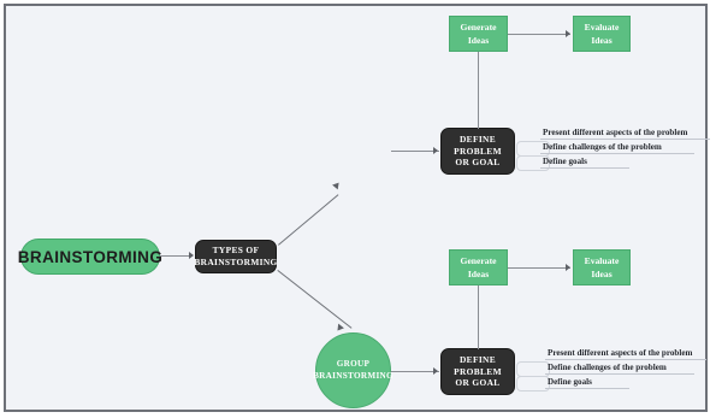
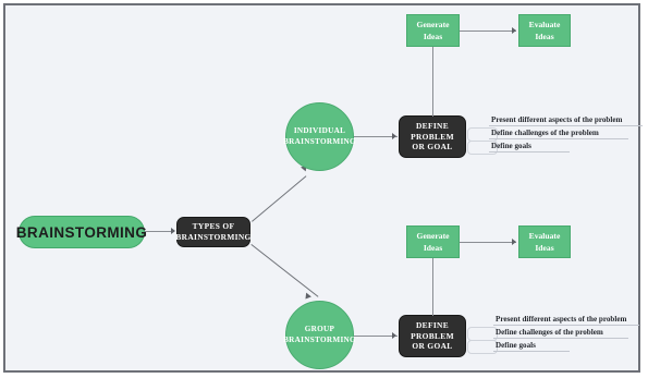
  BRAINSTORMING
  TYPES OF BRAINSTORMING
+ INDIVIDUAL BRAINSTORMING
  DEFINE PROBLEM OR GOAL
  Generate Ideas
  Evaluate Ideas
  Present different aspects of the problem
  Define challenges of the problem
  Define goals
  GROUP BRAINSTORMING
  DEFINE PROBLEM OR GOAL
  Generate Ideas
  Evaluate Ideas
  Present different aspects of the problem
  Define challenges of the problem
  Define goals
